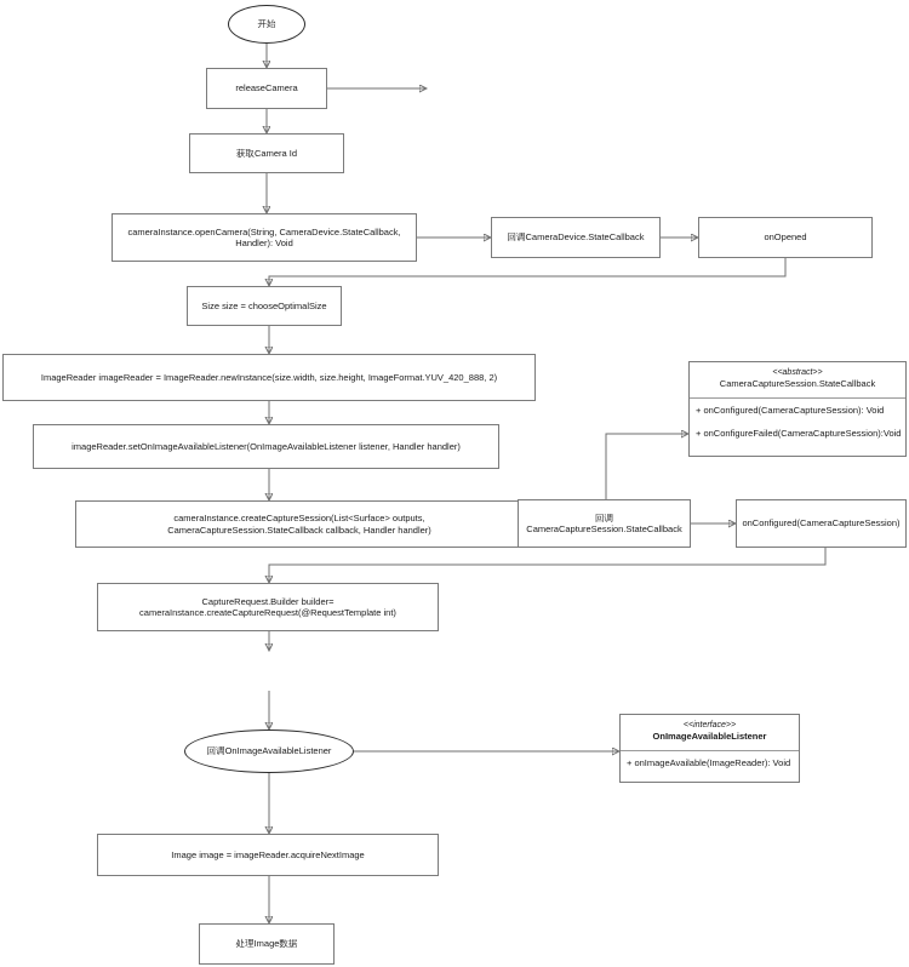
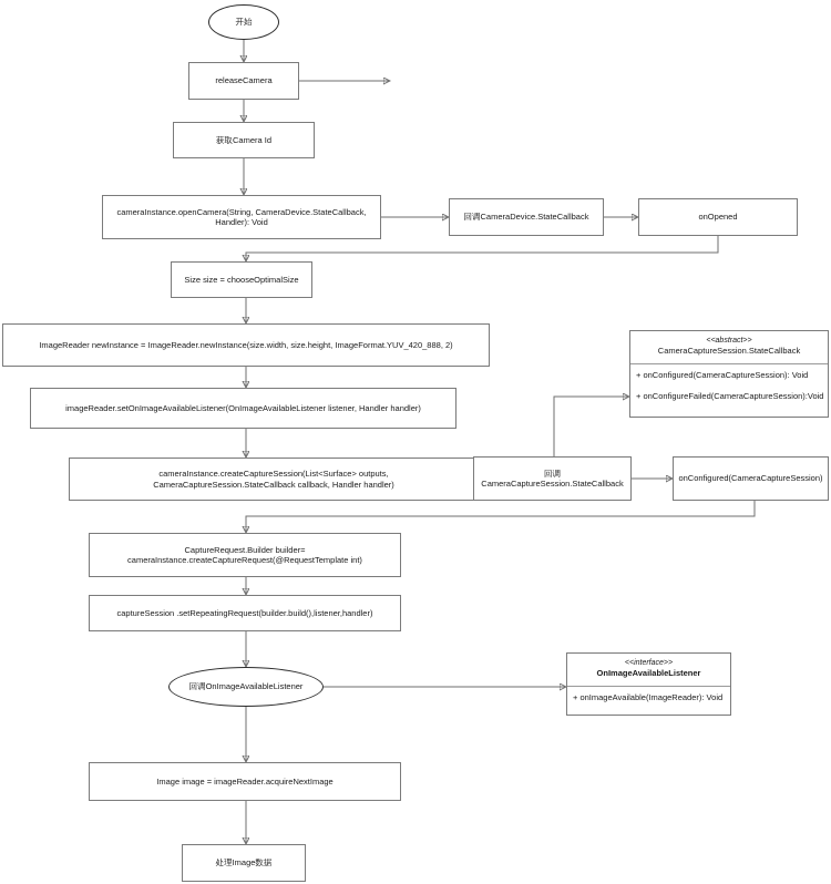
  开始
  releaseCamera
  获取Camera Id
  cameraInstance.openCamera(String, CameraDevice.StateCallback,
  Handler): Void
  回调CameraDevice.StateCallback
  onOpened
  Size size = chooseOptimalSize
- ImageReader imageReader = ImageReader.newInstance(size.width, size.height, ImageFormat.YUV_420_888, 2)
+ ImageReader newInstance = ImageReader.newInstance(size.width, size.height, ImageFormat.YUV_420_888, 2)
  imageReader.setOnImageAvailableListener(OnImageAvailableListener listener, Handler handler)
  cameraInstance.createCaptureSession(List<Surface> outputs,
  CameraCaptureSession.StateCallback callback, Handler handler)
  回调
  CameraCaptureSession.StateCallback
  onConfigured(CameraCaptureSession)
  CaptureRequest.Builder builder=
  cameraInstance.createCaptureRequest(@RequestTemplate int)
+ captureSession .setRepeatingRequest(builder.build(),listener,handler)
  回调OnImageAvailableListener
  Image image = imageReader.acquireNextImage
  处理Image数据
  CameraCaptureSession.StateCallback
  + onConfigured(CameraCaptureSession): Void
  + onConfigureFailed(CameraCaptureSession):Void
  OnImageAvailableListener
  + onImageAvailable(ImageReader): Void
